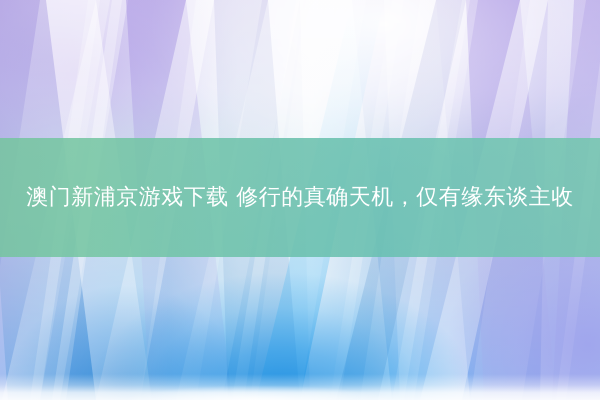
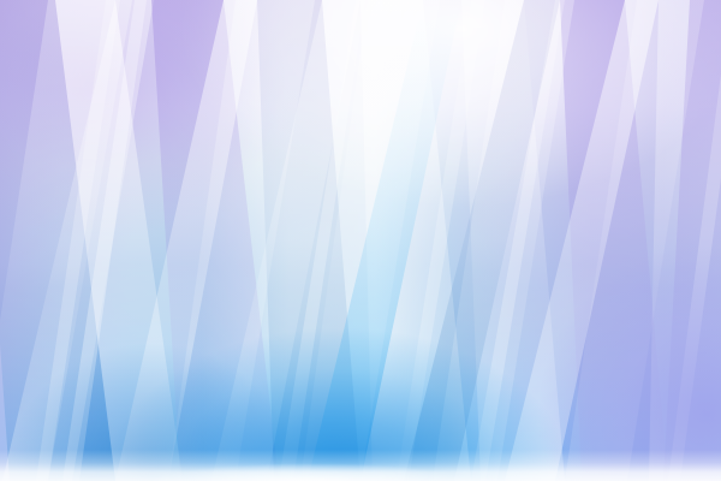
- 澳门新浦京游戏下载 修行的真确天机，仅有缘东谈主收
